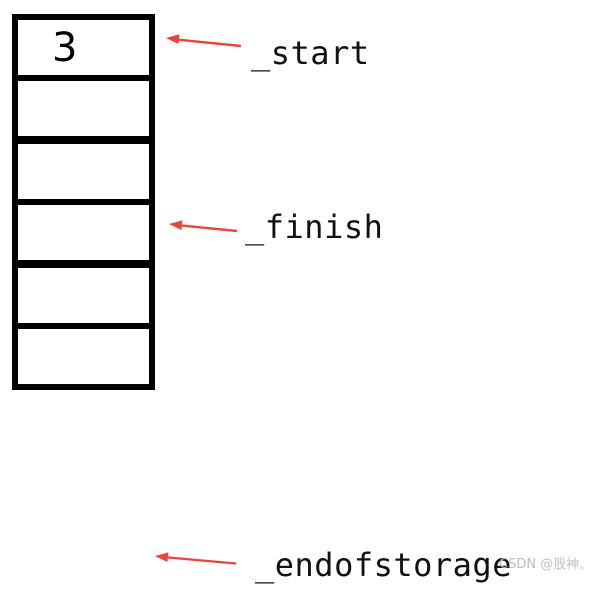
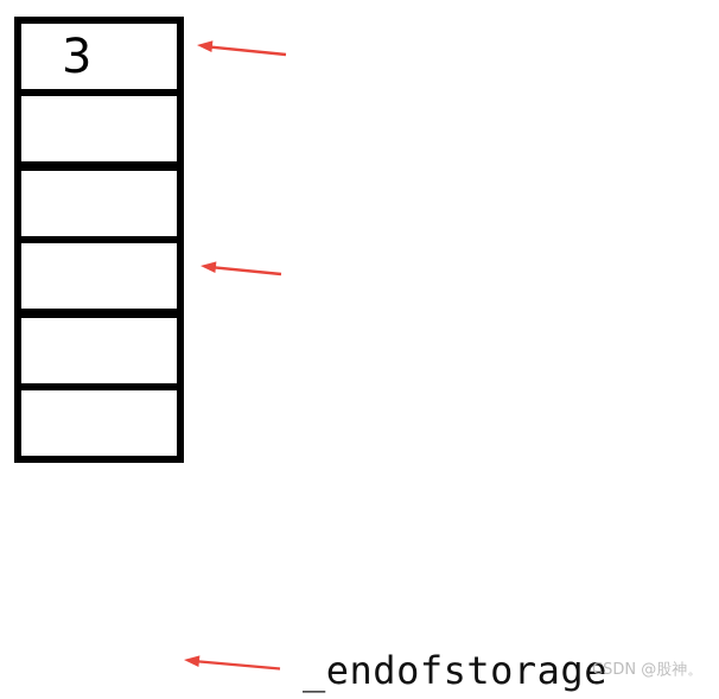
  3
- _start
- _finish
  _endofstorage
  CSDN @股神。
